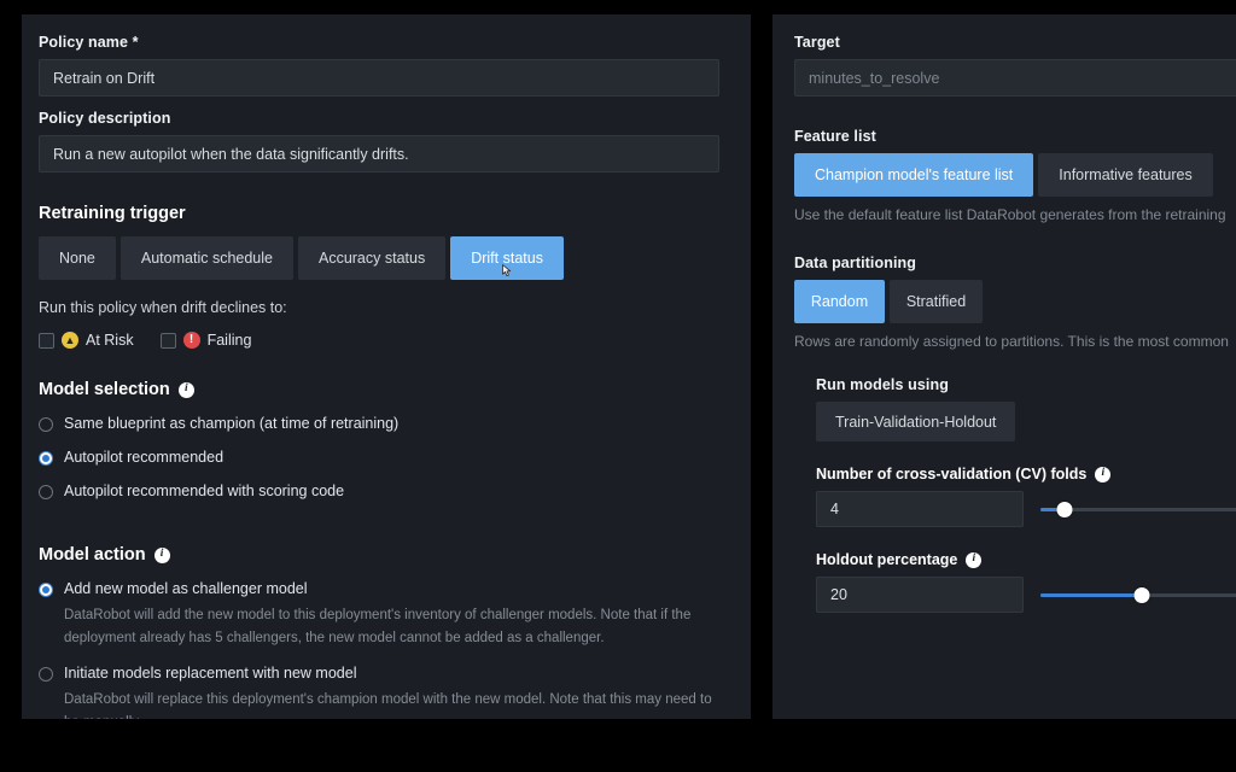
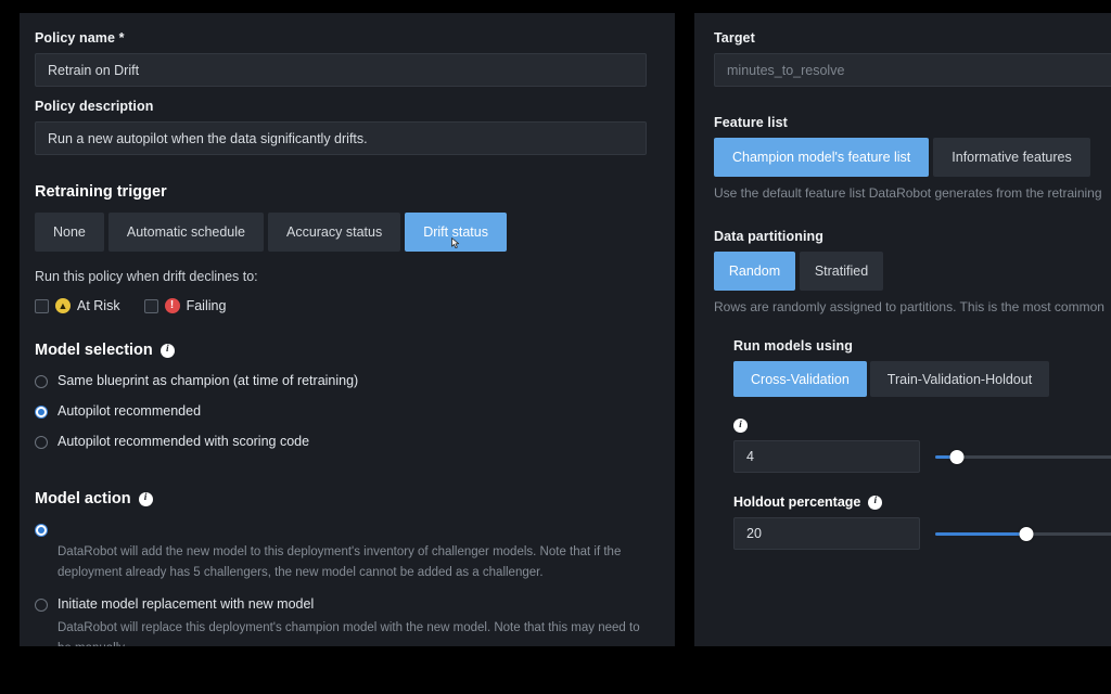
  Policy name *
  Retrain on Drift
  Policy description
  Run a new autopilot when the data significantly drifts.
  Retraining trigger
  None
  Automatic schedule
  Accuracy status
  Drift status
  Run this policy when drift declines to:
  ▲
  At Risk
  !
  Failing
  Model selection
  i
  Same blueprint as champion (at time of retraining)
  Autopilot recommended
  Autopilot recommended with scoring code
  Model action
  i
- Add new model as challenger model
  DataRobot will add the new model to this deployment's inventory of challenger models. Note that if the deployment already has 5 challengers, the new model cannot be added as a challenger.
- Initiate models replacement with new model
+ Initiate model replacement with new model
  DataRobot will replace this deployment's champion model with the new model. Note that this may need to
  Target
  minutes_to_resolve
  Feature list
  Champion model's feature list
  Informative features
  Use the default feature list DataRobot generates from the retraining
  Data partitioning
  Random
  Stratified
  Rows are randomly assigned to partitions. This is the most common
  Run models using
+ Cross-Validation
  Train-Validation-Holdout
- Number of cross-validation (CV) folds
  i
  4
  Holdout percentage
  i
  20
